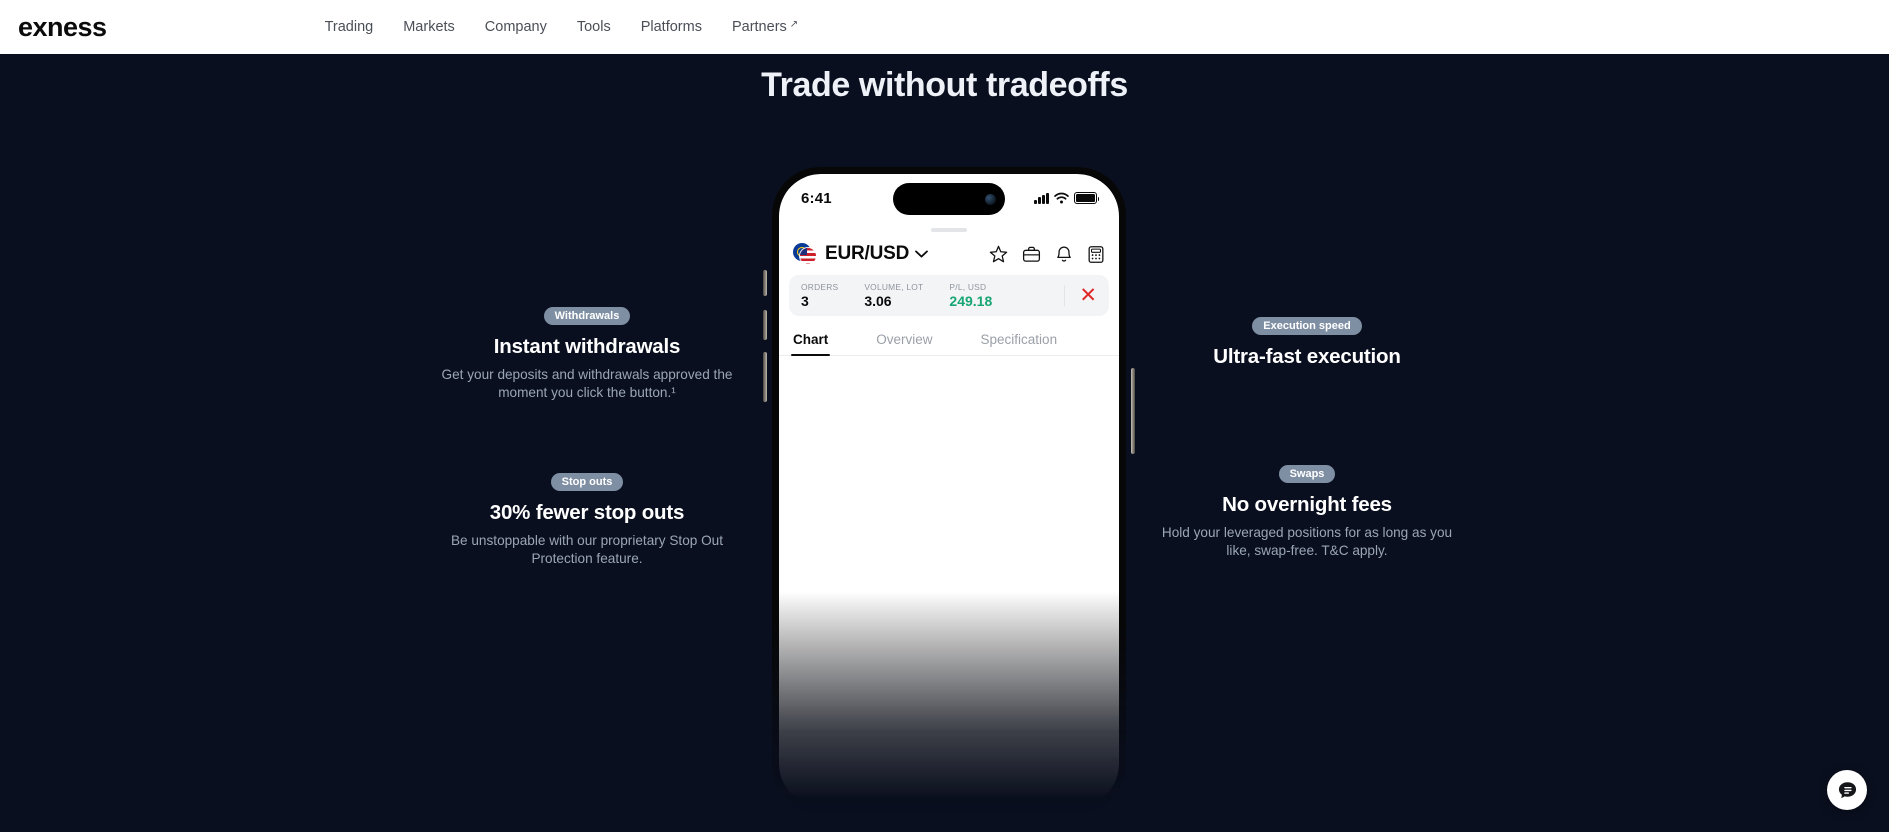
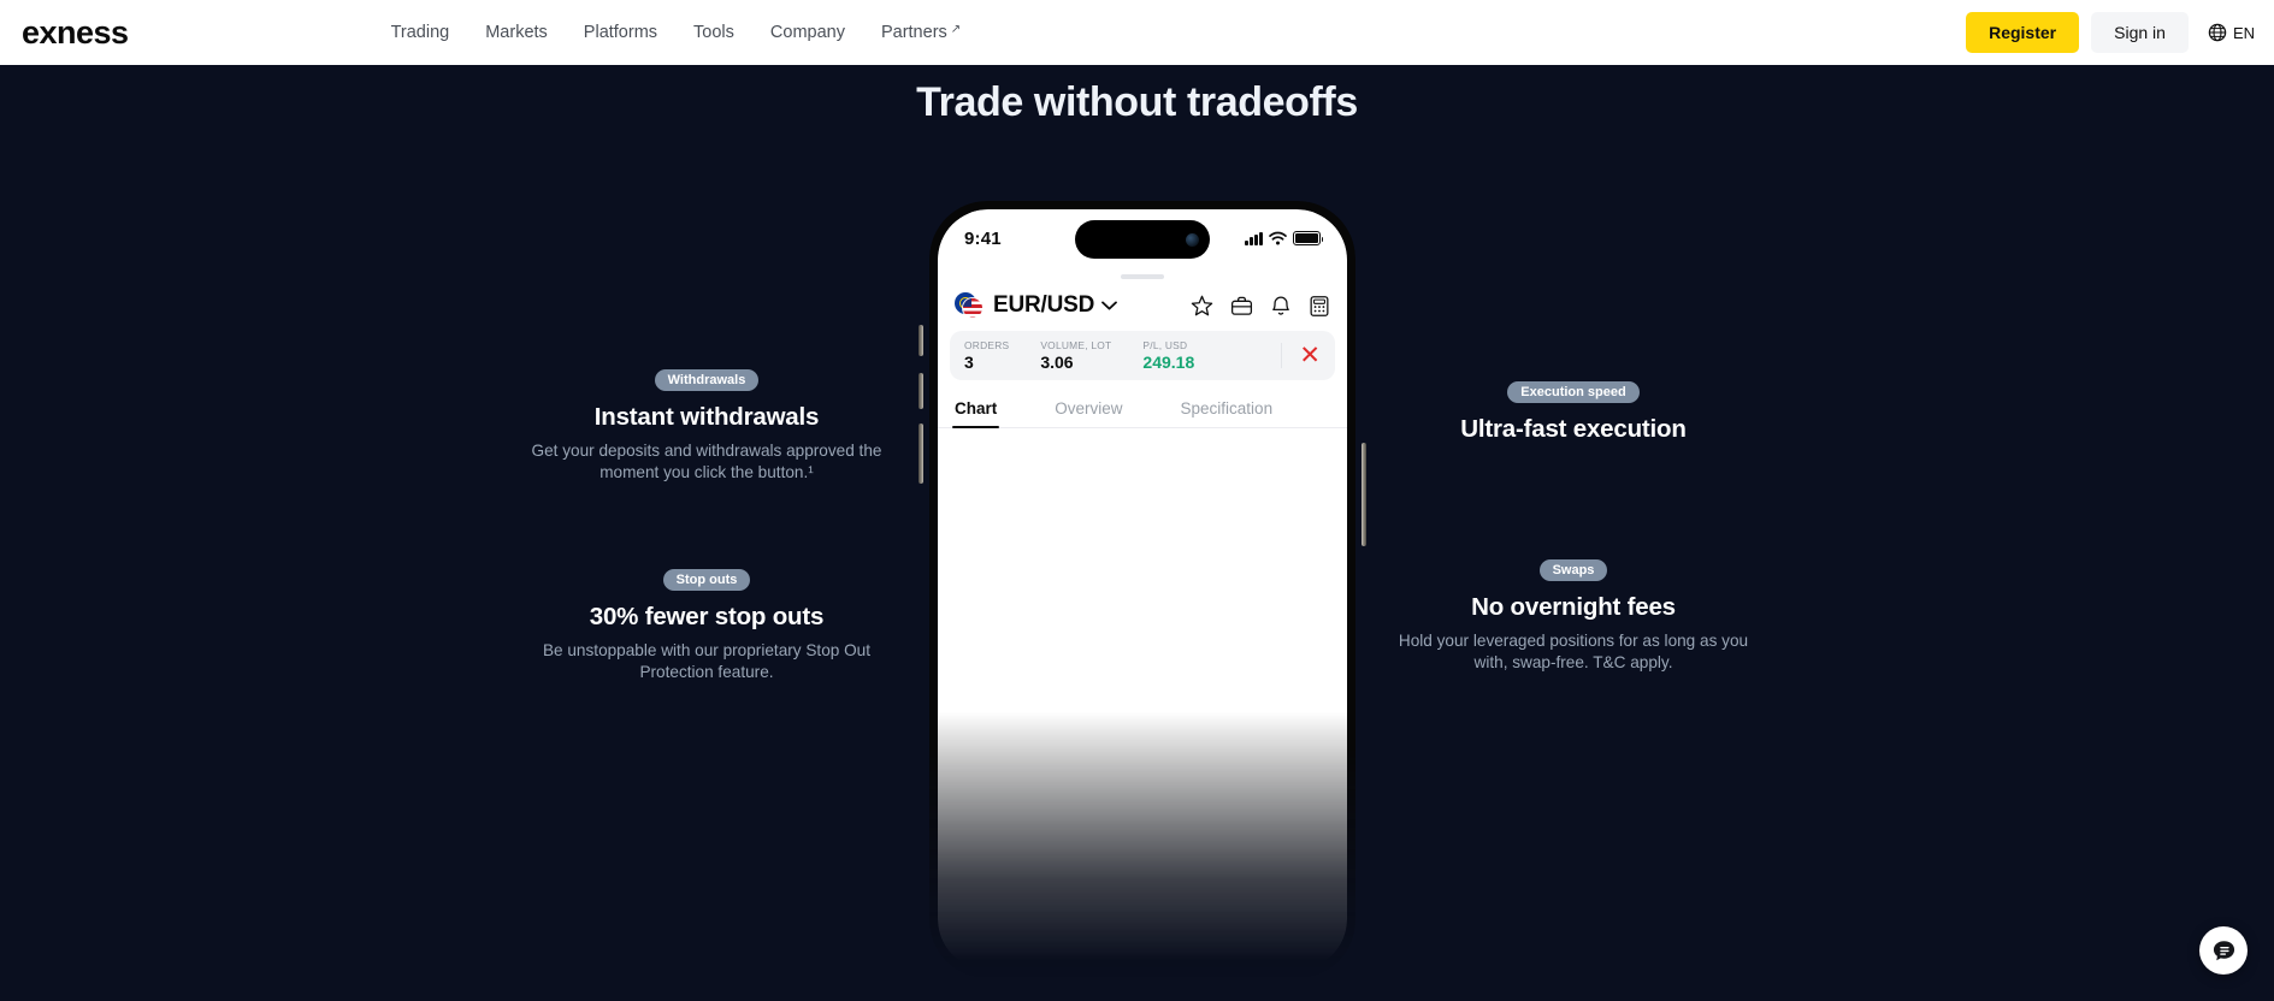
  exness
  Trading
  Markets
- Company
+ Platforms
  Tools
- Platforms
+ Company
  Partners
  ↗
+ Register
+ Sign in
+ EN
  Trade without tradeoffs
  Withdrawals
  Instant withdrawals
  Get your deposits and withdrawals approved the moment you click the button.¹
  Stop outs
  30% fewer stop outs
  Be unstoppable with our proprietary Stop Out Protection feature.
  Execution speed
  Ultra-fast execution
  Swaps
  No overnight fees
- Hold your leveraged positions for as long as you like, swap-free. T&C apply.
+ Hold your leveraged positions for as long as you with, swap-free. T&C apply.
- 6:41
+ 9:41
  EUR/USD
  ORDERS
  3
  VOLUME, LOT
  3.06
  P/L, USD
  249.18
  ✕
  Chart
  Overview
  Specification
